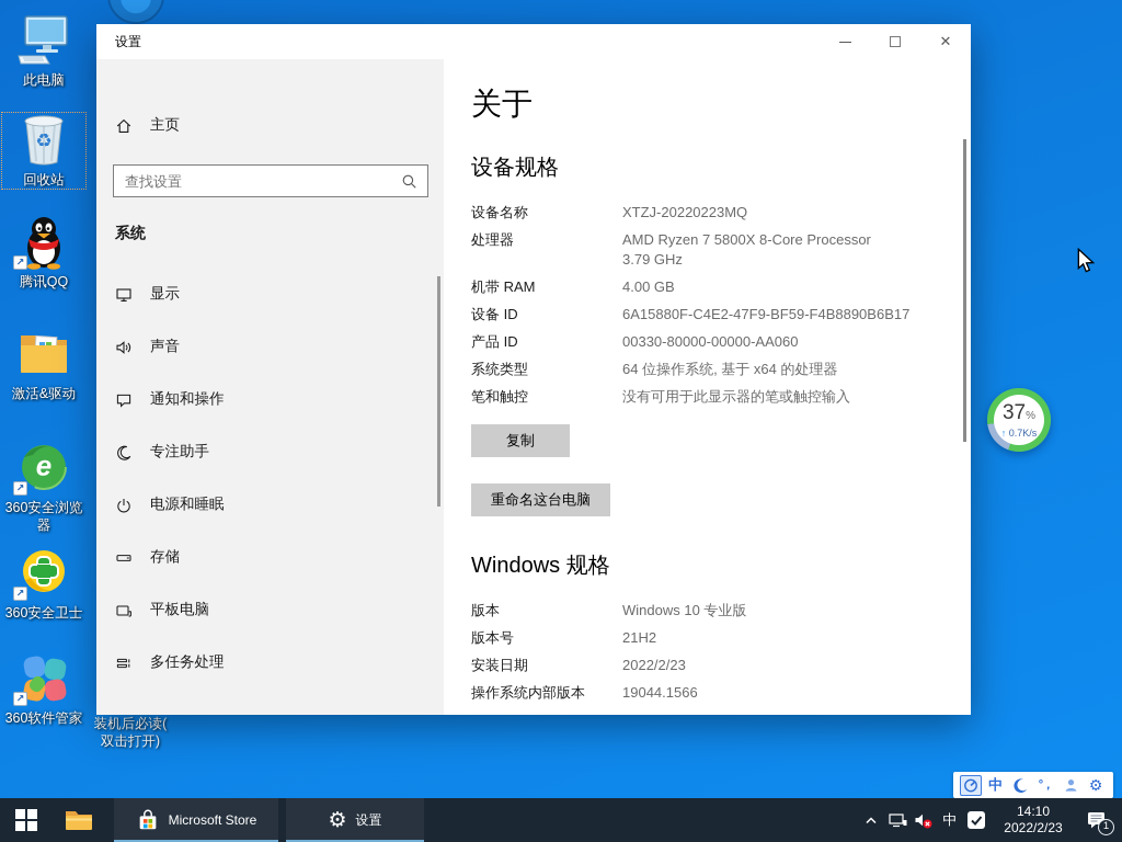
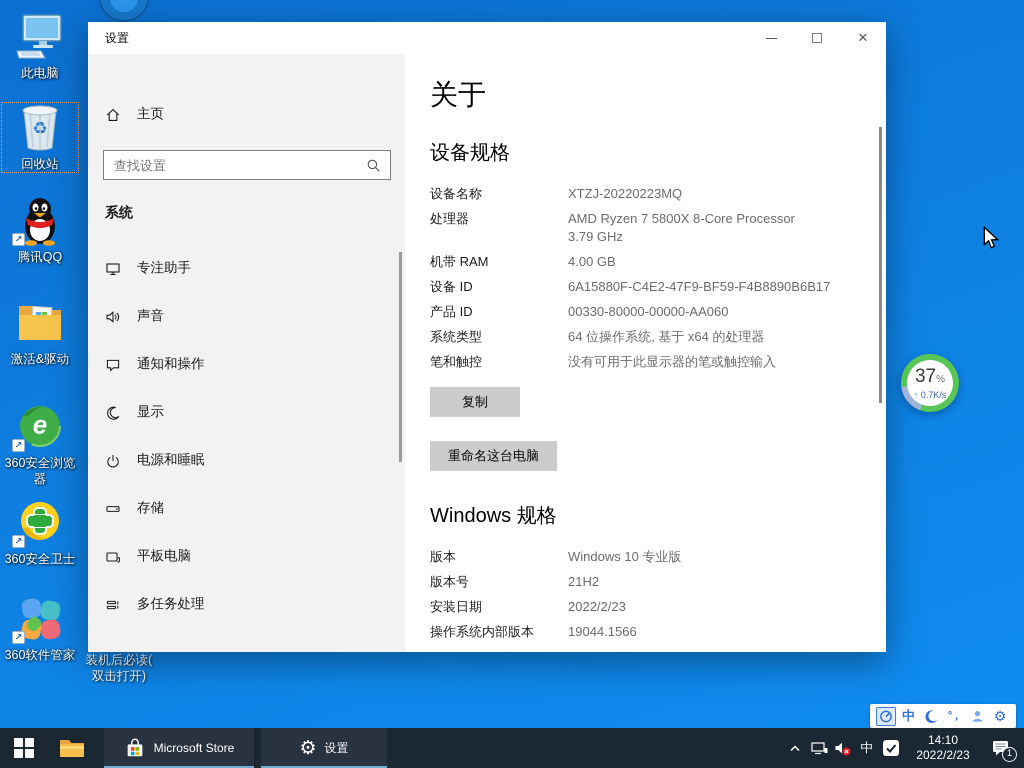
  此电脑
  ♻
  回收站
  ↗
  腾讯QQ
  激活&驱动
  e
  ↗
  360安全浏览
  器
  ↗
  360安全卫士
  ↗
  360软件管家
  装机后必读(
  双击打开)
  设置
  ✕
  主页
  查找设置
  系统
- 显示
+ 专注助手
  声音
  通知和操作
- 专注助手
+ 显示
  电源和睡眠
  存储
  平板电脑
  多任务处理
  关于
  设备规格
  设备名称
  XTZJ-20220223MQ
  处理器
  AMD Ryzen 7 5800X 8-Core Processor
  3.79 GHz
  机带 RAM
  4.00 GB
  设备 ID
  6A15880F-C4E2-47F9-BF59-F4B8890B6B17
  产品 ID
  00330-80000-00000-AA060
  系统类型
  64 位操作系统, 基于 x64 的处理器
  笔和触控
  没有可用于此显示器的笔或触控输入
  复制
  重命名这台电脑
  Windows 规格
  版本
  Windows 10 专业版
  版本号
  21H2
  安装日期
  2022/2/23
  操作系统内部版本
  19044.1566
  37%
  ↑ 0.7K/s
  中
  °，
  ⚙
  Microsoft Store
  ⚙
  设置
  中
  14:10
  2022/2/23
  1
